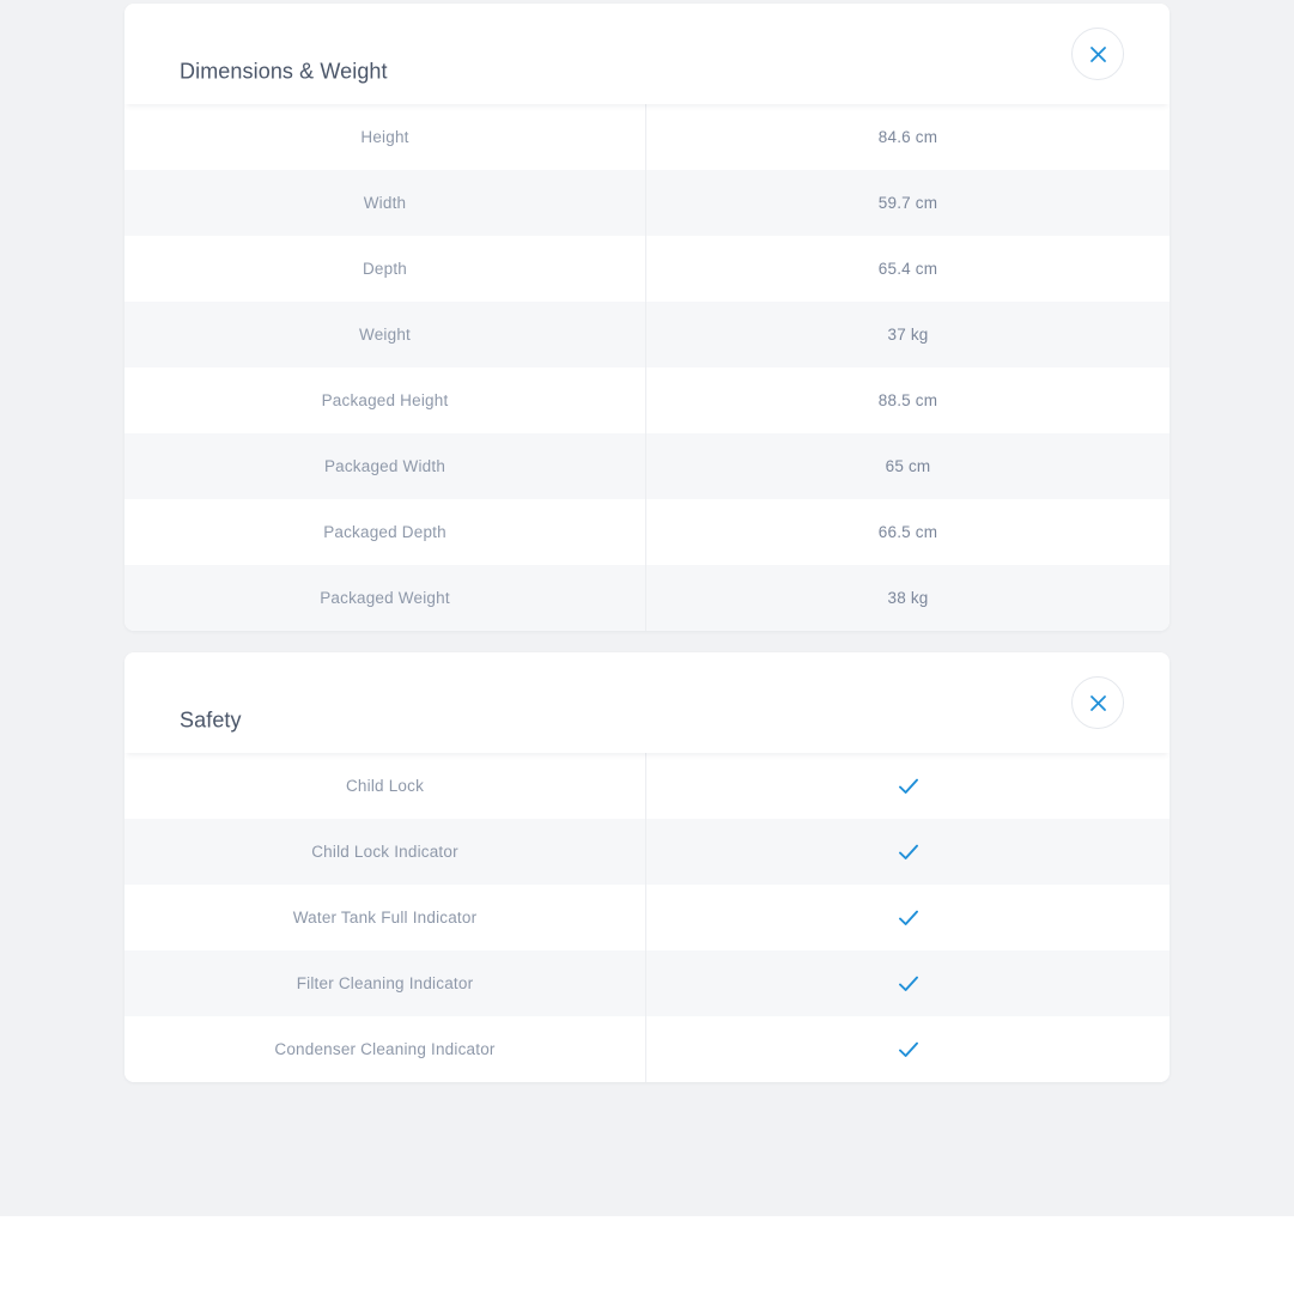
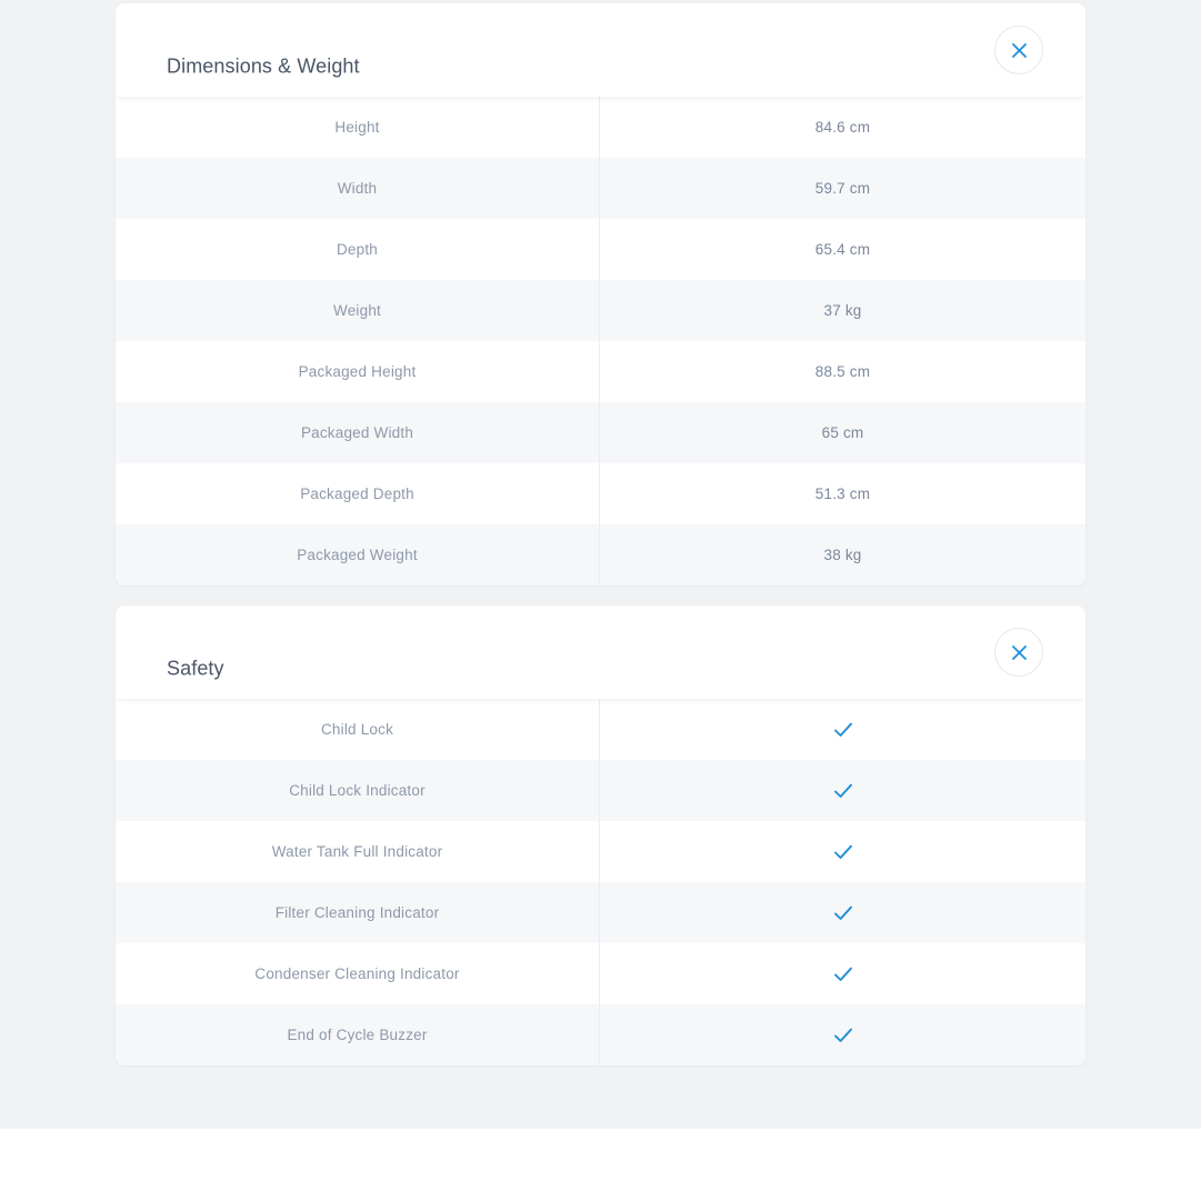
  Dimensions & Weight
  Height
  84.6 cm
  Width
  59.7 cm
  Depth
  65.4 cm
  Weight
  37 kg
  Packaged Height
  88.5 cm
  Packaged Width
  65 cm
  Packaged Depth
- 66.5 cm
+ 51.3 cm
  Packaged Weight
  38 kg
  Safety
  Child Lock
  Child Lock Indicator
  Water Tank Full Indicator
  Filter Cleaning Indicator
  Condenser Cleaning Indicator
+ End of Cycle Buzzer
